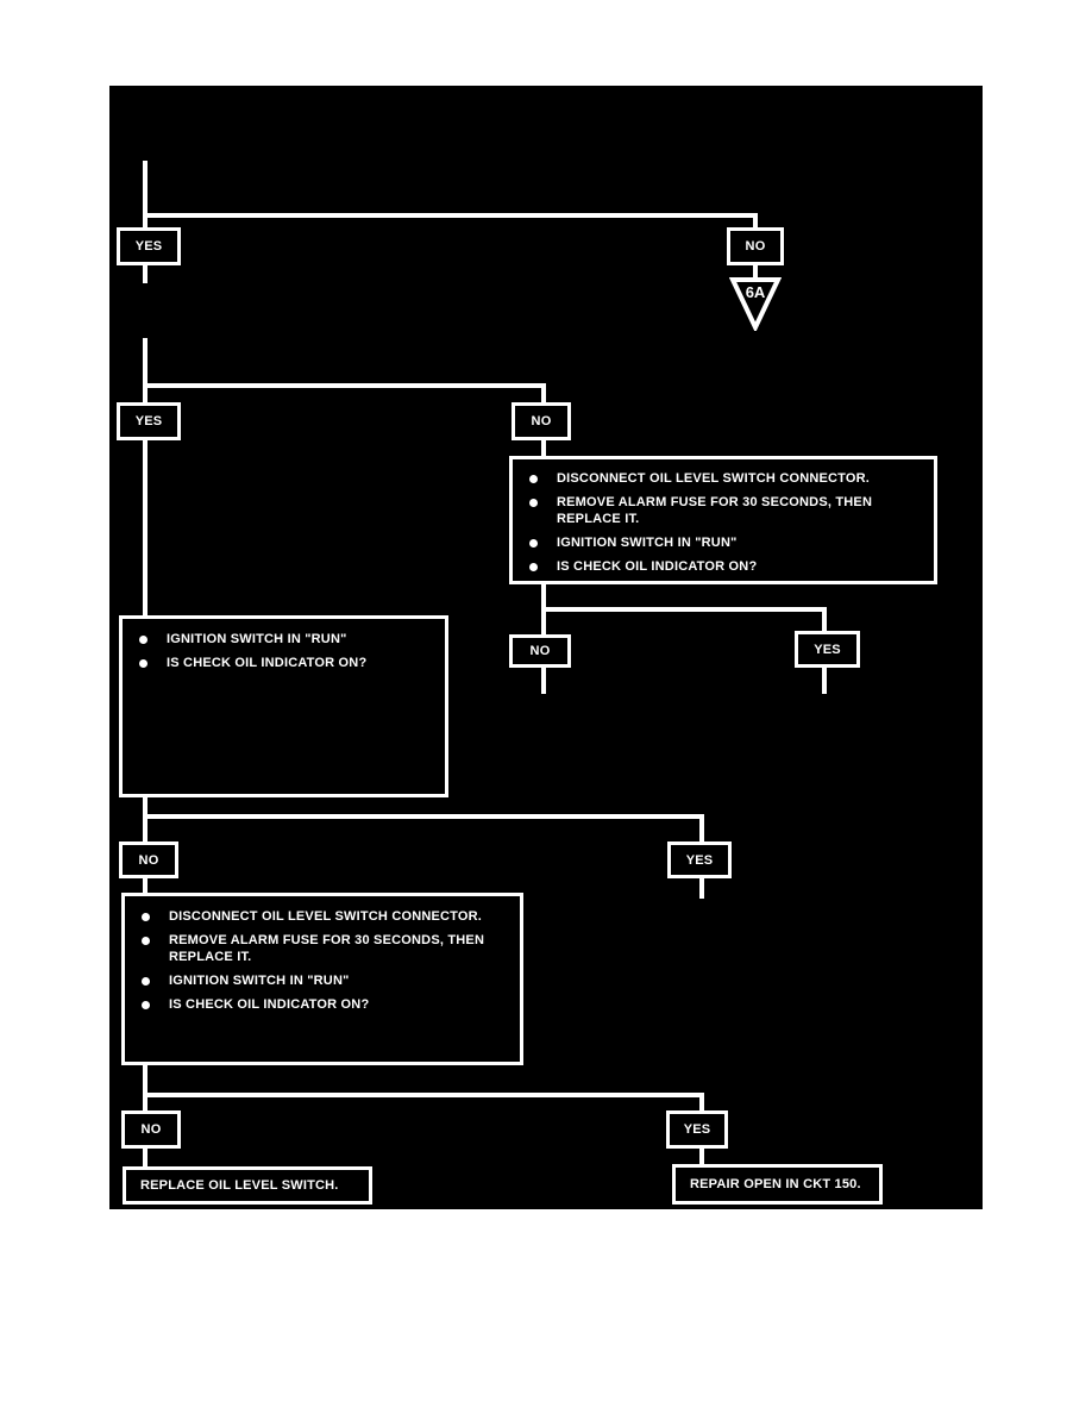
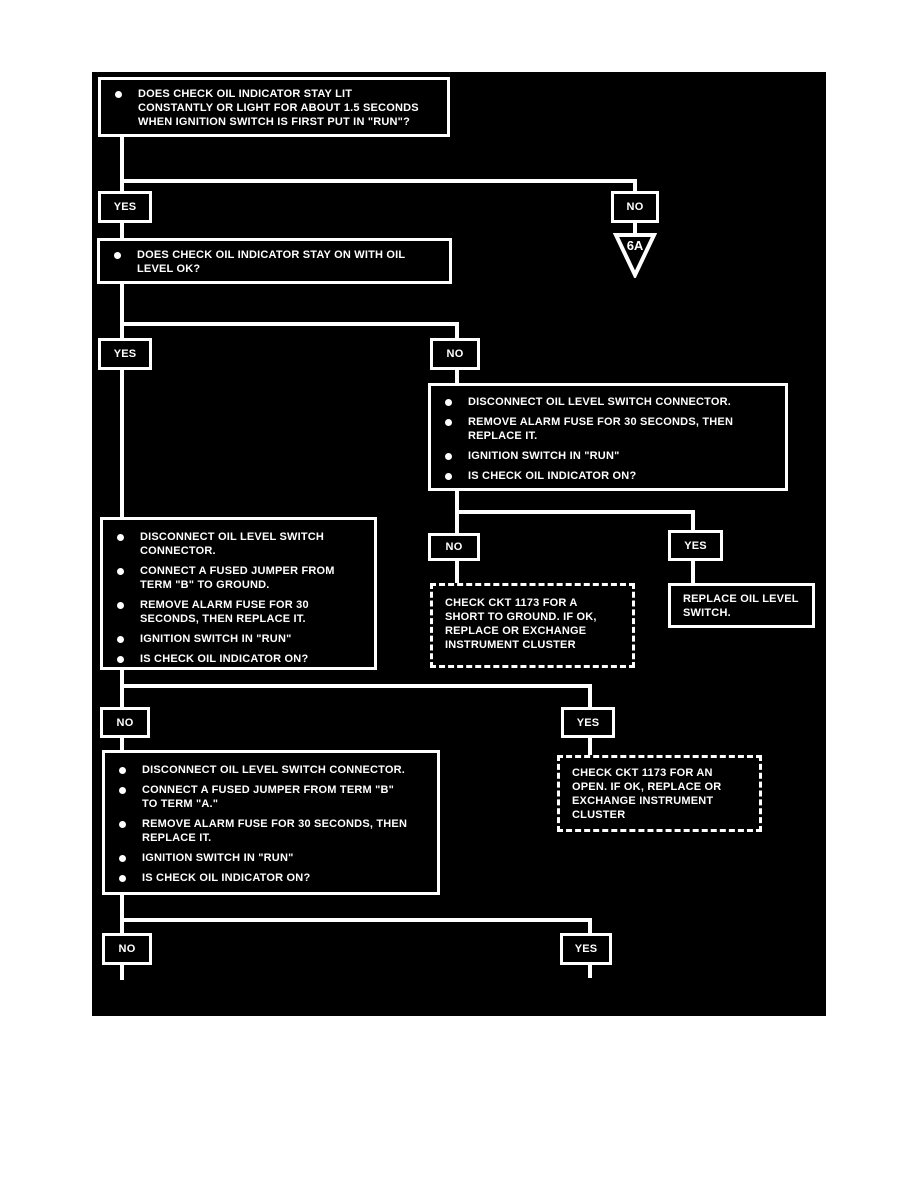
+ DOES CHECK OIL INDICATOR STAY LIT
+ CONSTANTLY OR LIGHT FOR ABOUT 1.5 SECONDS
+ WHEN IGNITION SWITCH IS FIRST PUT IN "RUN"?
  YES
  NO
  6A
+ DOES CHECK OIL INDICATOR STAY ON WITH OIL
+ LEVEL OK?
  YES
  NO
  DISCONNECT OIL LEVEL SWITCH CONNECTOR.
  REMOVE ALARM FUSE FOR 30 SECONDS, THEN
  REPLACE IT.
  IGNITION SWITCH IN "RUN"
  IS CHECK OIL INDICATOR ON?
  NO
  YES
+ CHECK CKT 1173 FOR A
+ SHORT TO GROUND. IF OK,
+ REPLACE OR EXCHANGE
+ INSTRUMENT CLUSTER
+ REPLACE OIL LEVEL
+ SWITCH.
+ DISCONNECT OIL LEVEL SWITCH
+ CONNECTOR.
+ CONNECT A FUSED JUMPER FROM
+ TERM "B" TO GROUND.
+ REMOVE ALARM FUSE FOR 30
+ SECONDS, THEN REPLACE IT.
  IGNITION SWITCH IN "RUN"
  IS CHECK OIL INDICATOR ON?
  NO
  YES
  DISCONNECT OIL LEVEL SWITCH CONNECTOR.
+ CONNECT A FUSED JUMPER FROM TERM "B"
+ TO TERM "A."
  REMOVE ALARM FUSE FOR 30 SECONDS, THEN
  REPLACE IT.
  IGNITION SWITCH IN "RUN"
  IS CHECK OIL INDICATOR ON?
+ CHECK CKT 1173 FOR AN
+ OPEN. IF OK, REPLACE OR
+ EXCHANGE INSTRUMENT
+ CLUSTER
  NO
  YES
- REPLACE OIL LEVEL SWITCH.
- REPAIR OPEN IN CKT 150.
